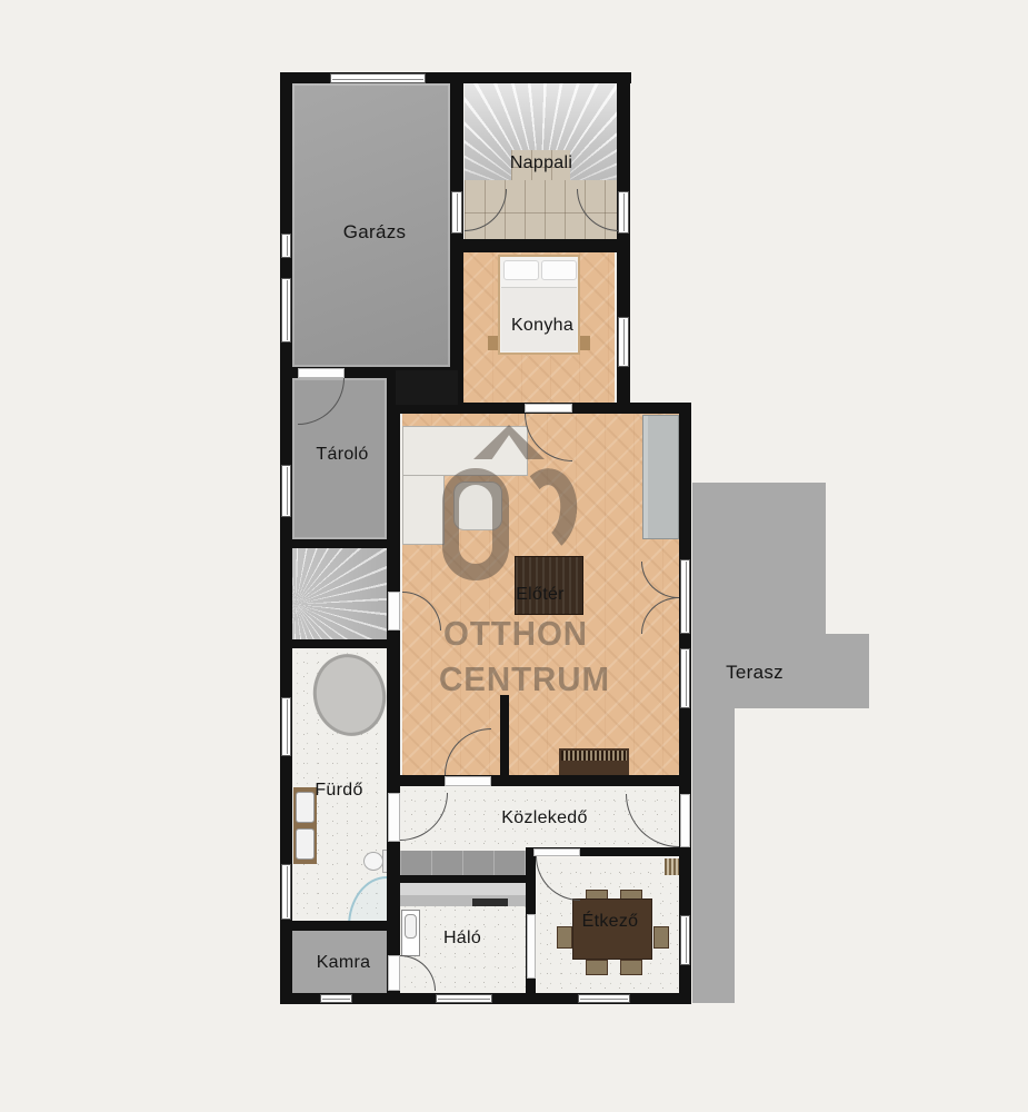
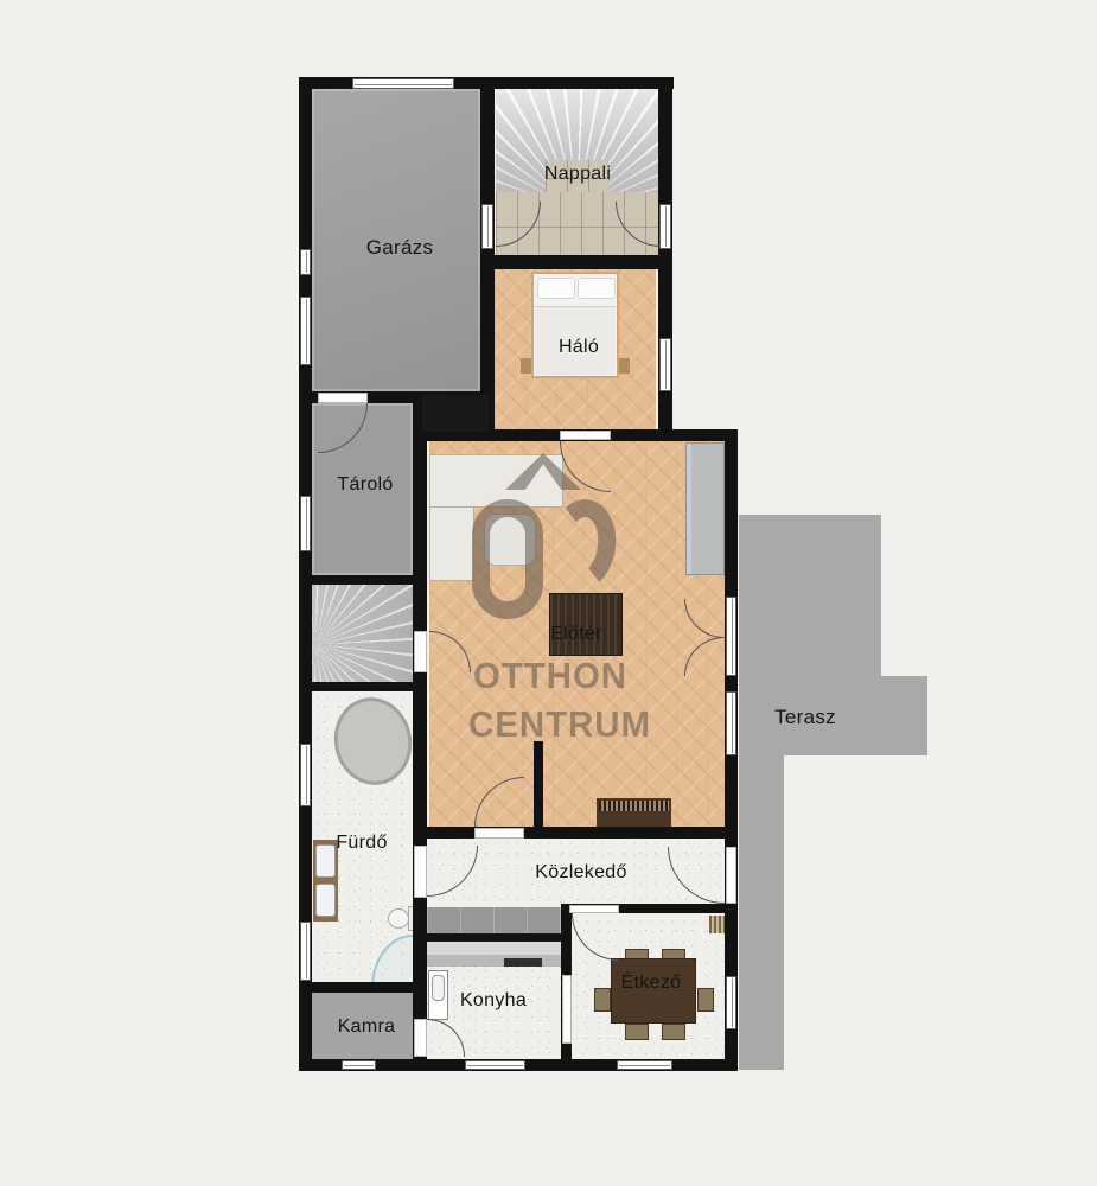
  OTTHON
  CENTRUM
  Garázs
  Nappali
- Konyha
+ Háló
  Tároló
  Előtér
  Terasz
  Fürdő
  Közlekedő
  Kamra
- Háló
+ Konyha
  Étkező
